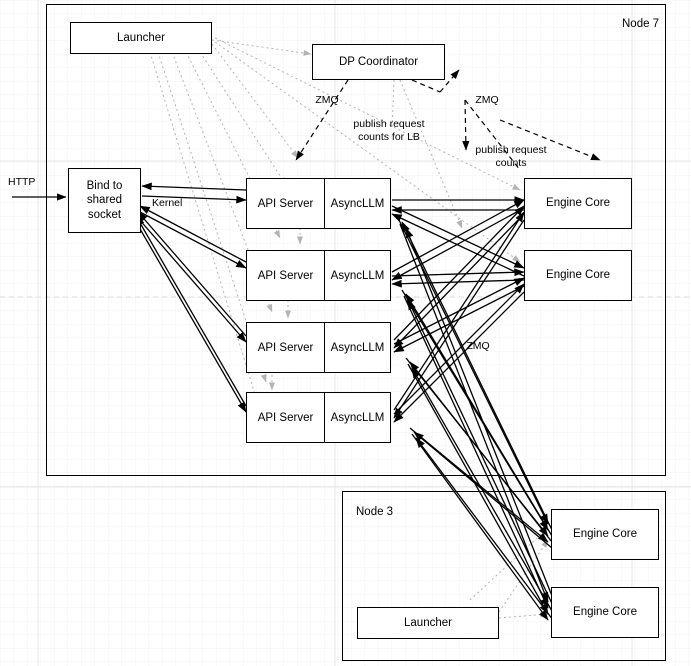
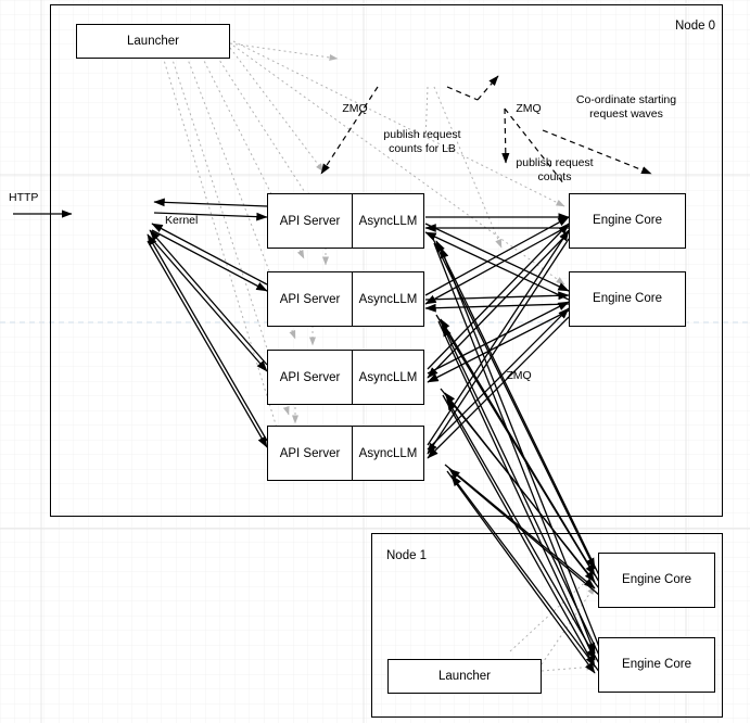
- Node 7
+ Node 0
- Node 3
+ Node 1
  Launcher
- DP Coordinator
- Bind to
- shared
- socket
  API Server
  AsyncLLM
  API Server
  AsyncLLM
  API Server
  AsyncLLM
  API Server
  AsyncLLM
  Engine Core
  Engine Core
  Engine Core
  Engine Core
  Launcher
  HTTP
  Kernel
  ZMQ
  ZMQ
  ZMQ
  publish request
  counts for LB
  publish request
  counts
+ Co-ordinate starting
+ request waves
